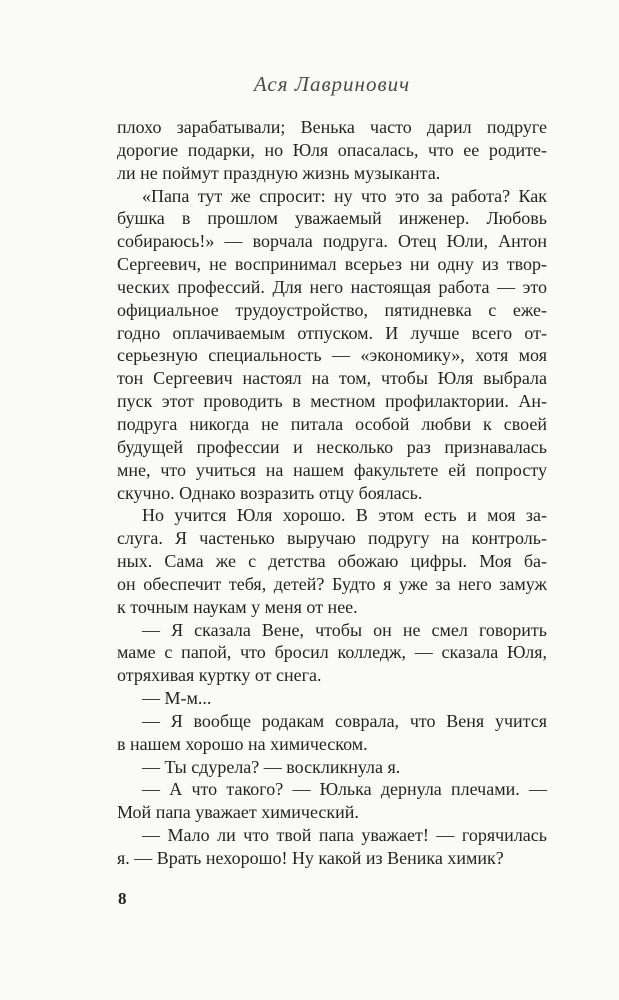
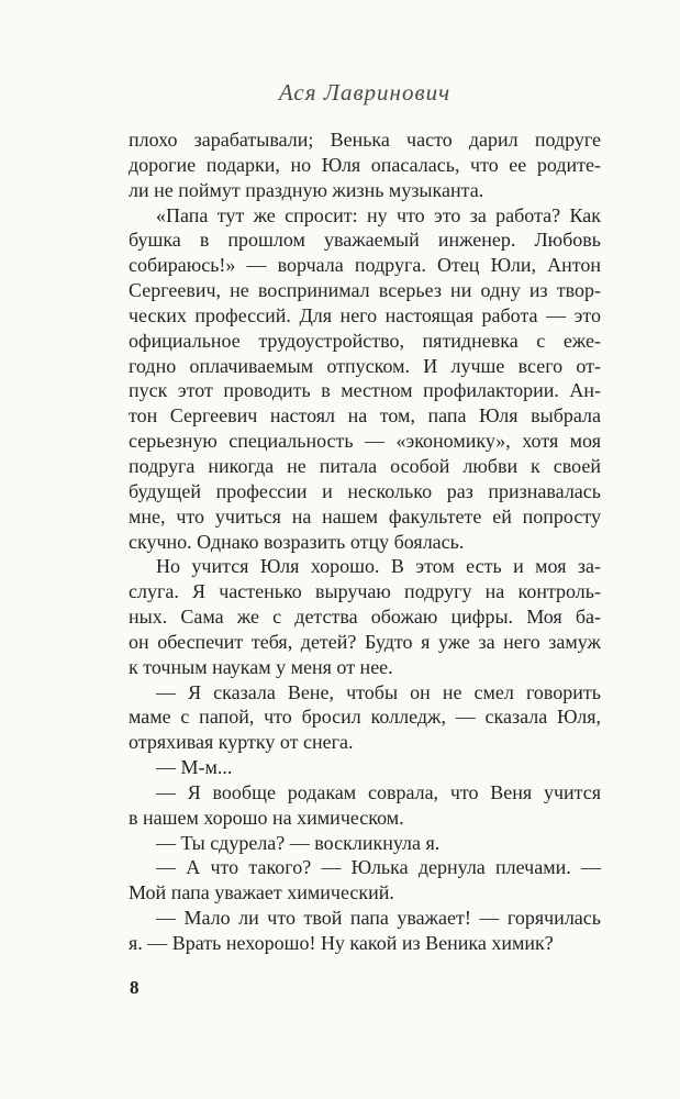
  Ася Лавринович
  плохо зарабатывали; Венька часто дарил подруге
  дорогие подарки, но Юля опасалась, что ее родите-
  ли не поймут праздную жизнь музыканта.
  «Папа тут же спросит: ну что это за работа? Как
  бушка в прошлом уважаемый инженер. Любовь
  собираюсь!» — ворчала подруга. Отец Юли, Антон
  Сергеевич, не воспринимал всерьез ни одну из твор-
  ческих профессий. Для него настоящая работа — это
  официальное трудоустройство, пятидневка с еже-
  годно оплачиваемым отпуском. И лучше всего от-
- серьезную специальность — «экономику», хотя моя
+ пуск этот проводить в местном профилактории. Ан-
- тон Сергеевич настоял на том, чтобы Юля выбрала
+ тон Сергеевич настоял на том, папа Юля выбрала
- пуск этот проводить в местном профилактории. Ан-
+ серьезную специальность — «экономику», хотя моя
  подруга никогда не питала особой любви к своей
  будущей профессии и несколько раз признавалась
  мне, что учиться на нашем факультете ей попросту
  скучно. Однако возразить отцу боялась.
  Но учится Юля хорошо. В этом есть и моя за-
  слуга. Я частенько выручаю подругу на контроль-
  ных. Сама же с детства обожаю цифры. Моя ба-
  он обеспечит тебя, детей? Будто я уже за него замуж
  к точным наукам у меня от нее.
  — Я сказала Вене, чтобы он не смел говорить
  маме с папой, что бросил колледж, — сказала Юля,
  отряхивая куртку от снега.
  — М-м...
  — Я вообще родакам соврала, что Веня учится
  в нашем хорошо на химическом.
  — Ты сдурела? — воскликнула я.
  — А что такого? — Юлька дернула плечами. —
  Мой папа уважает химический.
  — Мало ли что твой папа уважает! — горячилась
  я. — Врать нехорошо! Ну какой из Веника химик?
  8
